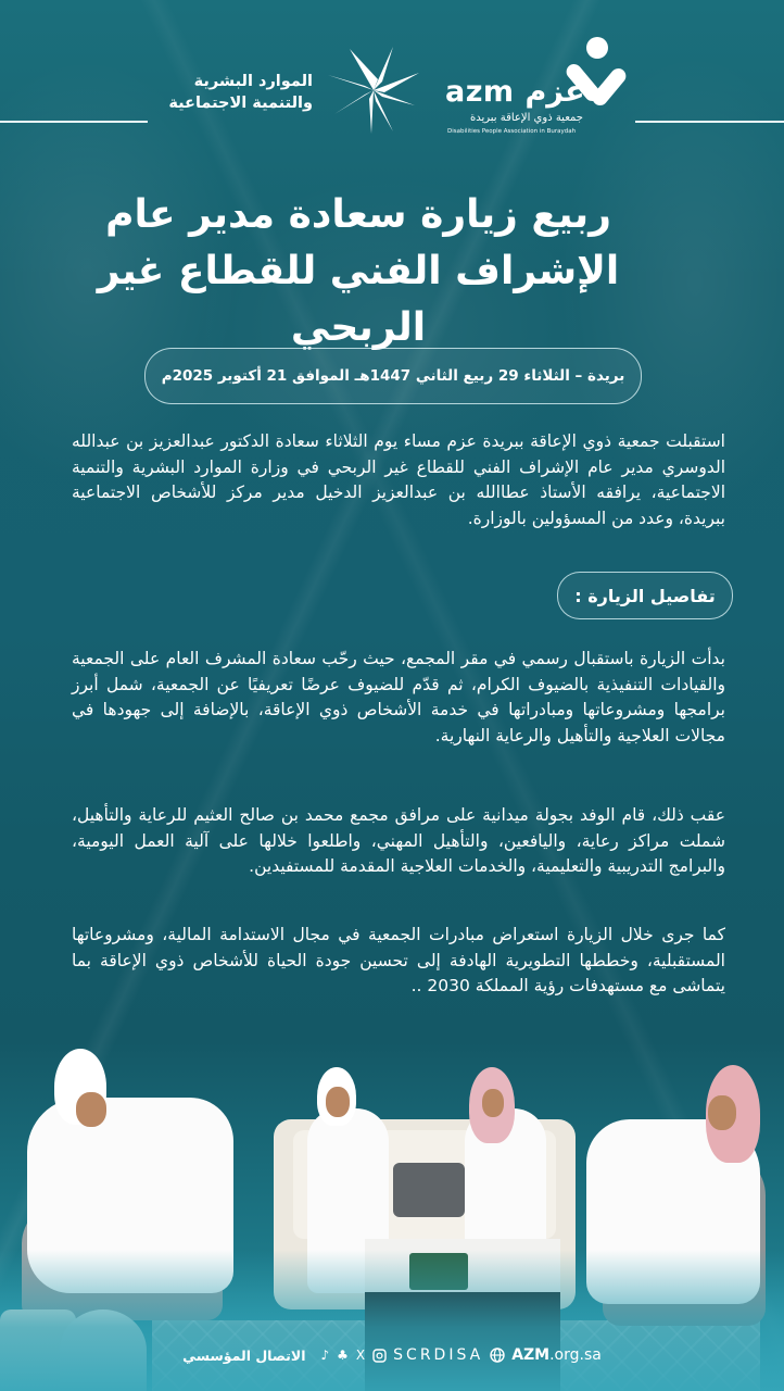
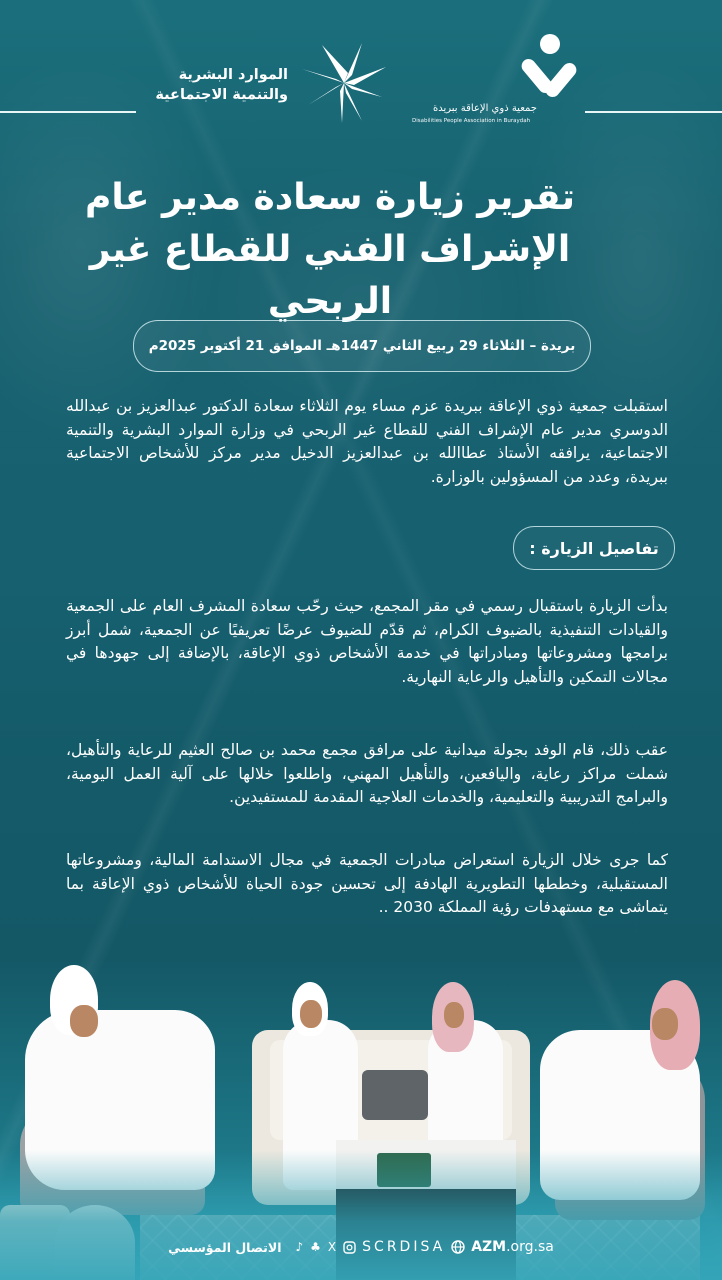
  الموارد البشرية
  والتنمية الاجتماعية
- azm عزم
  جمعية ذوي الإعاقة ببريدة
- ربيع زيارة سعادة مدير عام
+ تقرير زيارة سعادة مدير عام
  الإشراف الفني للقطاع غير الربحي
  بريدة – الثلاثاء 29 ربيع الثاني 1447هـ الموافق 21 أكتوبر 2025م
  استقبلت جمعية ذوي الإعاقة ببريدة عزم مساء يوم الثلاثاء سعادة الدكتور عبدالعزيز بن عبدالله الدوسري مدير عام الإشراف الفني للقطاع غير الربحي في وزارة الموارد البشرية والتنمية الاجتماعية، يرافقه الأستاذ عطاالله بن عبدالعزيز الدخيل مدير مركز للأشخاص الاجتماعية ببريدة، وعدد من المسؤولين بالوزارة.
  تفاصيل الزيارة :
- بدأت الزيارة باستقبال رسمي في مقر المجمع، حيث رحّب سعادة المشرف العام على الجمعية والقيادات التنفيذية بالضيوف الكرام، ثم قدّم للضيوف عرضًا تعريفيًا عن الجمعية، شمل أبرز برامجها ومشروعاتها ومبادراتها في خدمة الأشخاص ذوي الإعاقة، بالإضافة إلى جهودها في مجالات العلاجية والتأهيل والرعاية النهارية.
+ بدأت الزيارة باستقبال رسمي في مقر المجمع، حيث رحّب سعادة المشرف العام على الجمعية والقيادات التنفيذية بالضيوف الكرام، ثم قدّم للضيوف عرضًا تعريفيًا عن الجمعية، شمل أبرز برامجها ومشروعاتها ومبادراتها في خدمة الأشخاص ذوي الإعاقة، بالإضافة إلى جهودها في مجالات التمكين والتأهيل والرعاية النهارية.
  عقب ذلك، قام الوفد بجولة ميدانية على مرافق مجمع محمد بن صالح العثيم للرعاية والتأهيل، شملت مراكز رعاية، واليافعين، والتأهيل المهني، واطلعوا خلالها على آلية العمل اليومية، والبرامج التدريبية والتعليمية، والخدمات العلاجية المقدمة للمستفيدين.
  كما جرى خلال الزيارة استعراض مبادرات الجمعية في مجال الاستدامة المالية، ومشروعاتها المستقبلية، وخططها التطويرية الهادفة إلى تحسين جودة الحياة للأشخاص ذوي الإعاقة بما يتماشى مع مستهدفات رؤية المملكة 2030 ..
  الاتصال المؤسسي
  ♪
  ♣
  X
  SCRDISA
  AZM.org.sa
